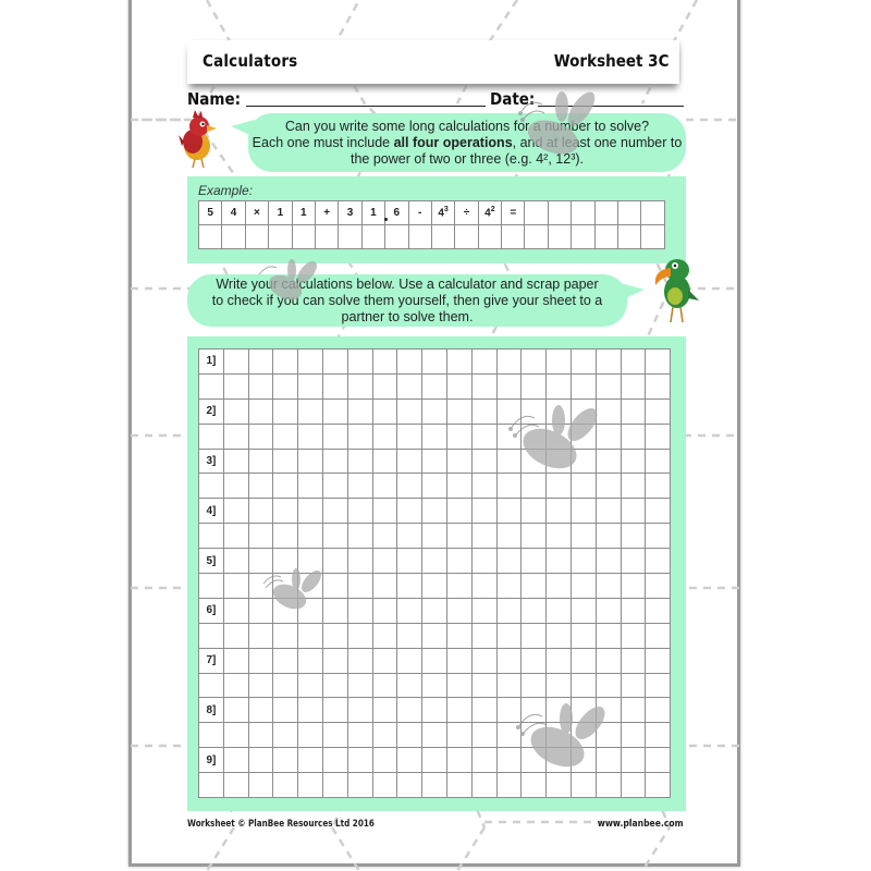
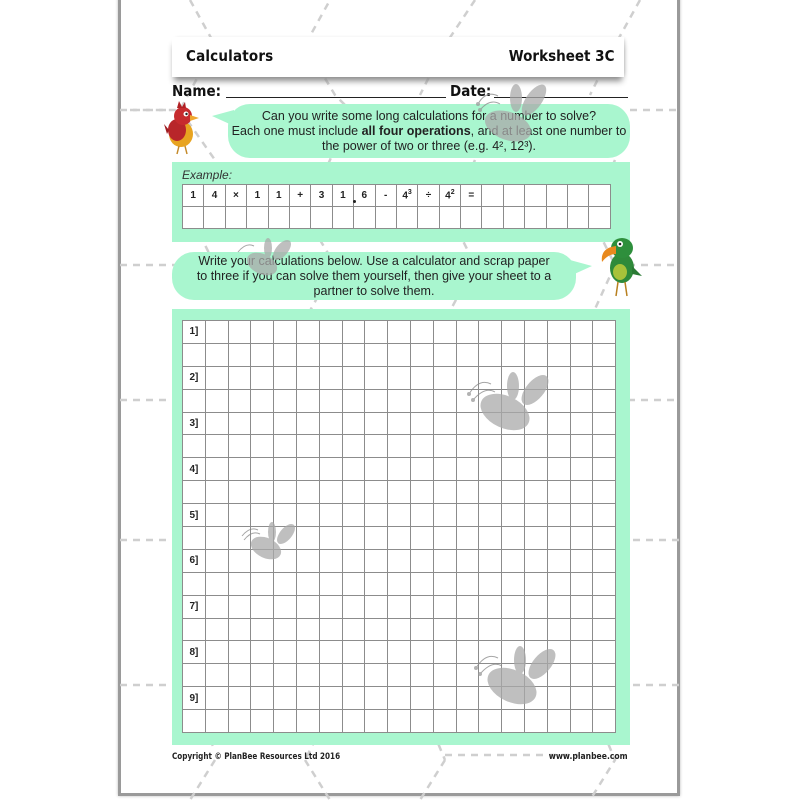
  Calculators
  Worksheet 3C
  Name:
  Date:
  Can you write some long calculations for a number to solve?
  Each one must include all four operations, and at least one number to
  the power of two or three (e.g. 4², 12³).
  Example:
- 5	4	×	1	1	+	3	1	6	-	4	÷	4	=
+ 1	4	×	1	1	+	3	1	6	-	4	÷	4	=
  Write your calculations below. Use a calculator and scrap paper
- to check if you can solve them yourself, then give your sheet to a
+ to three if you can solve them yourself, then give your sheet to a
  partner to solve them.
  1]
  2]
  3]
  4]
  5]
  6]
  7]
  8]
  9]
- Worksheet © PlanBee Resources Ltd 2016
+ Copyright © PlanBee Resources Ltd 2016
  www.planbee.com
